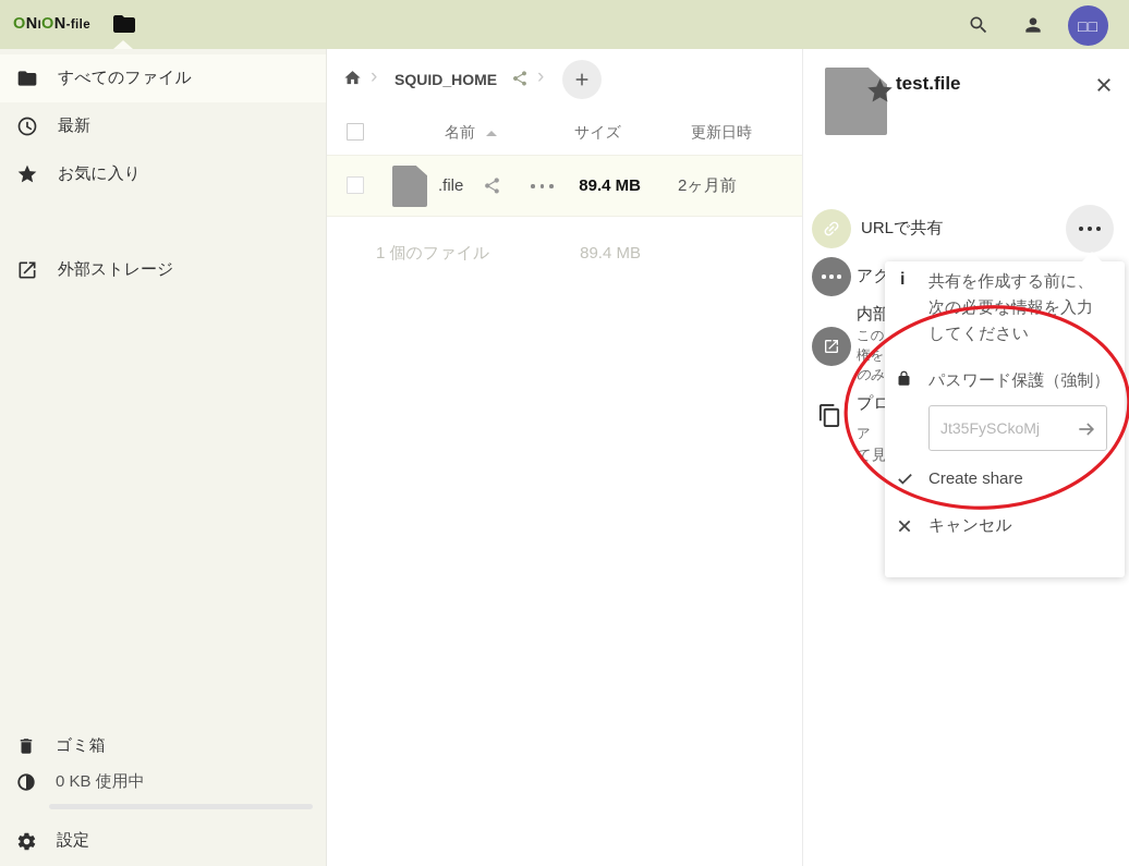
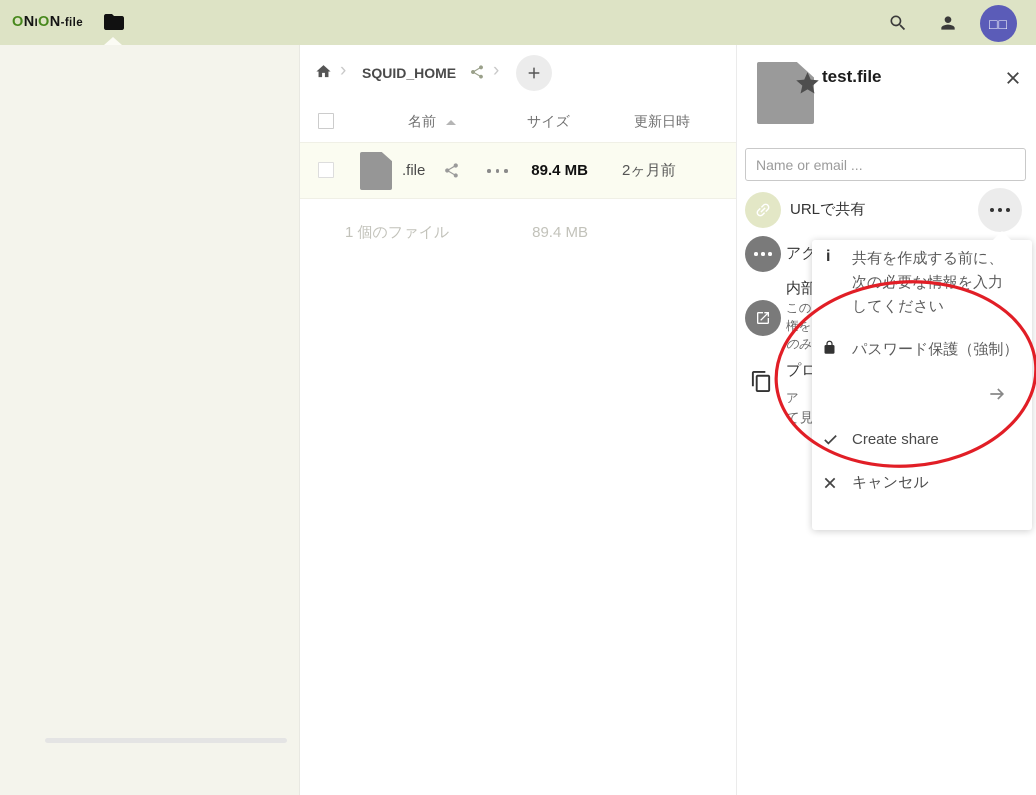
  ONION-file
  □□
- すべてのファイル
- 最新
- お気に入り
- 外部ストレージ
- ゴミ箱
- 0 KB 使用中
- 設定
  ›
  SQUID_HOME
  ›
  名前
  サイズ
  更新日時
  .file
  89.4 MB
  2ヶ月前
  1 個のファイル
  89.4 MB
  test.file
+ Name or email ...
  URLで共有
  アク
  内部
  この
  権を
  のみ
  プロ
  ア
  て見
  i
  共有を作成する前に、
  してください
  パスワード保護（強制）
- Jt35FySCkoMj
  Create share
  キャンセル
